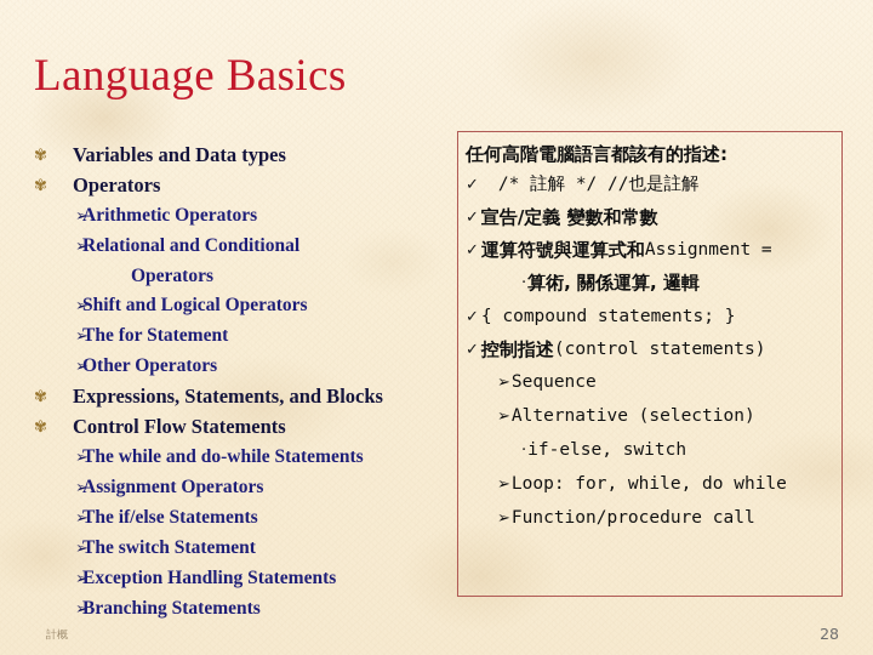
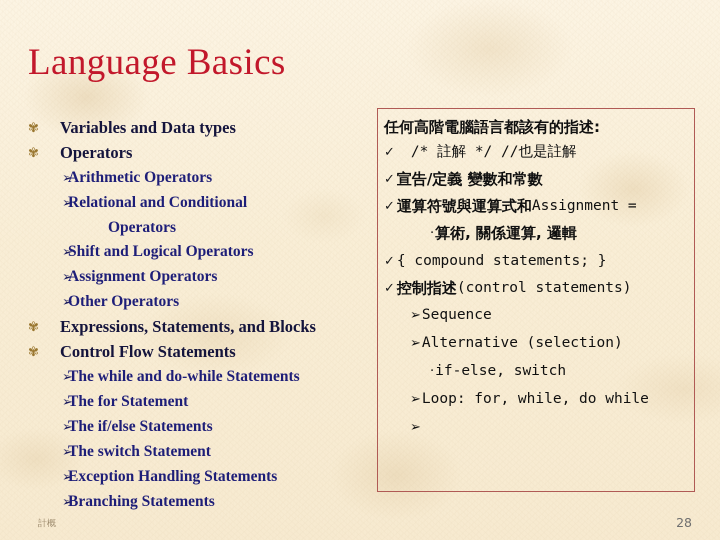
  Language Basics
  ✾
  Variables and Data types
  ✾
  Operators
  ➢
  Arithmetic Operators
  ➢
  Relational and Conditional
  Operators
  ➢
  Shift and Logical Operators
  ➢
- The for Statement
+ Assignment Operators
  ➢
  Other Operators
  ✾
  Expressions, Statements, and Blocks
  ✾
  Control Flow Statements
  ➢
  The while and do-while Statements
  ➢
- Assignment Operators
+ The for Statement
  ➢
  The if/else Statements
  ➢
  The switch Statement
  ➢
  Exception Handling Statements
  ➢
  Branching Statements
  任何高階電腦語言都該有的指述:
  ✓
  /* 註解 */ //也是註解
  ✓
  宣告/定義 變數和常數
  ✓
  運算符號與運算式和
  Assignment =
  ·
  算術, 關係運算, 邏輯
  ✓
  { compound statements; }
  ✓
  控制指述
  (control statements)
  ➢
  Sequence
  ➢
  Alternative (selection)
  ·
  if-else, switch
  ➢
  Loop: for, while, do while
  ➢
- Function/procedure call
  計概
  28
